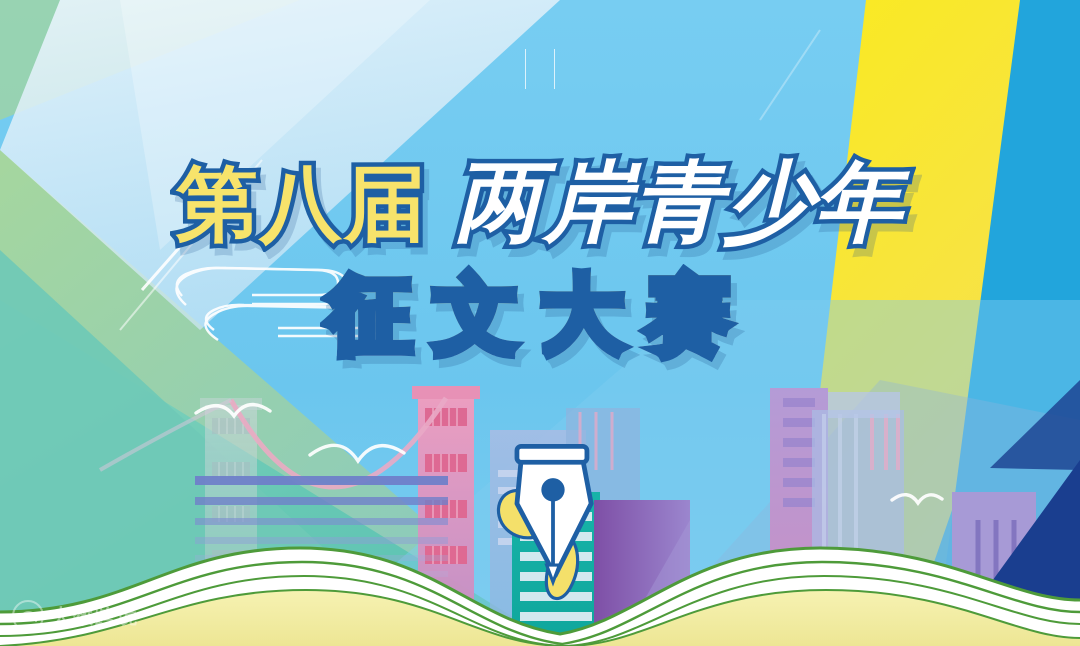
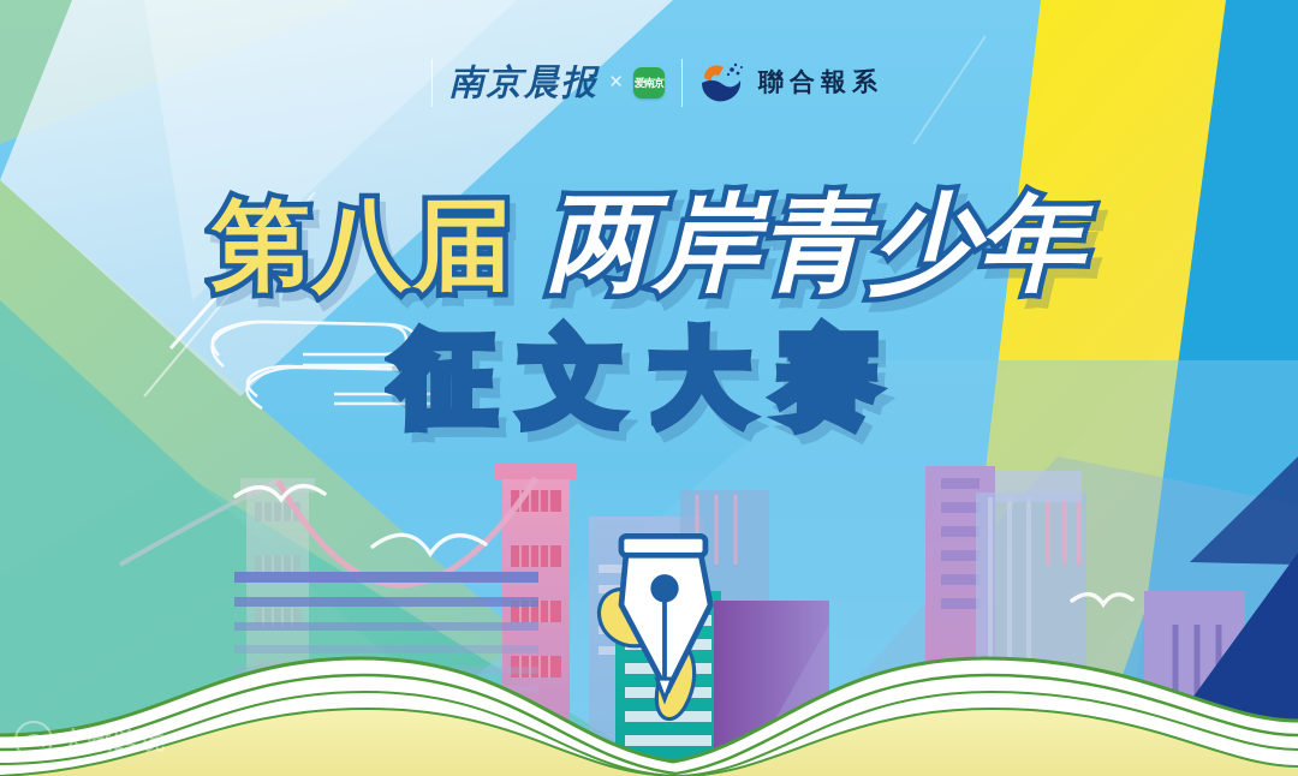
+ 南京晨报
+ ×
+ 爱南京
+ 聯合報系
  第八届 两岸青少年
  征文大赛
  大数跨境
